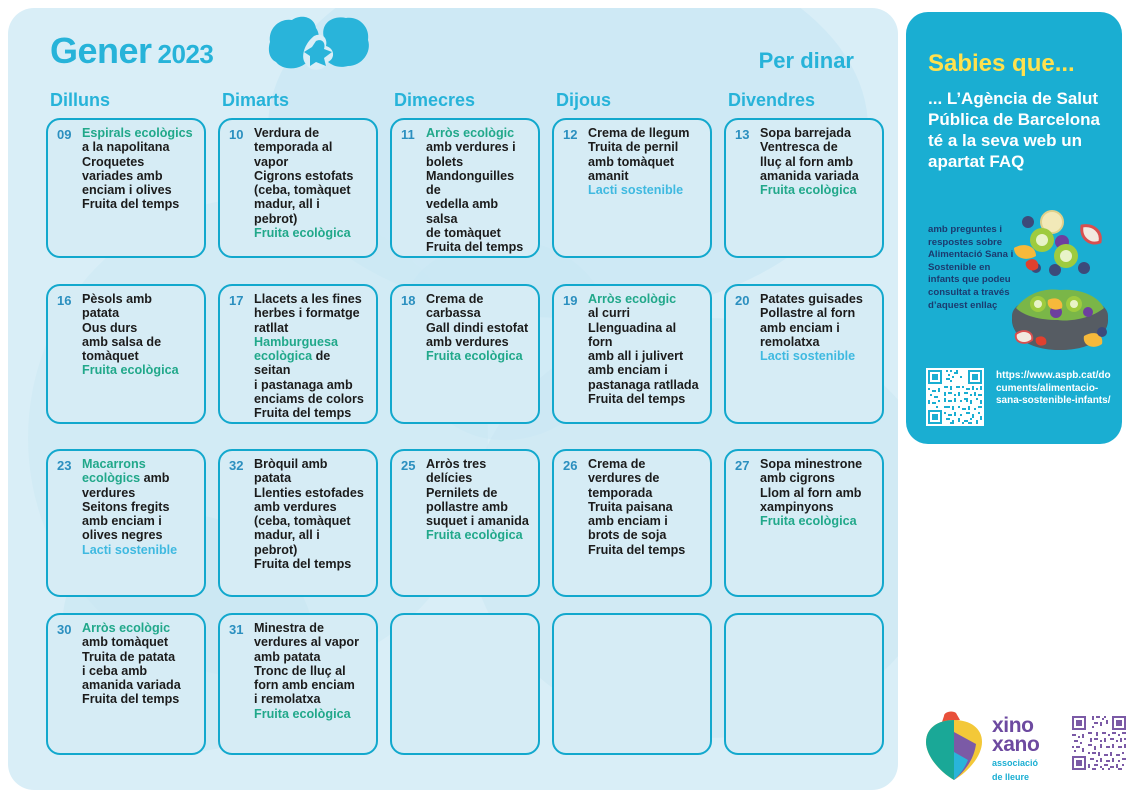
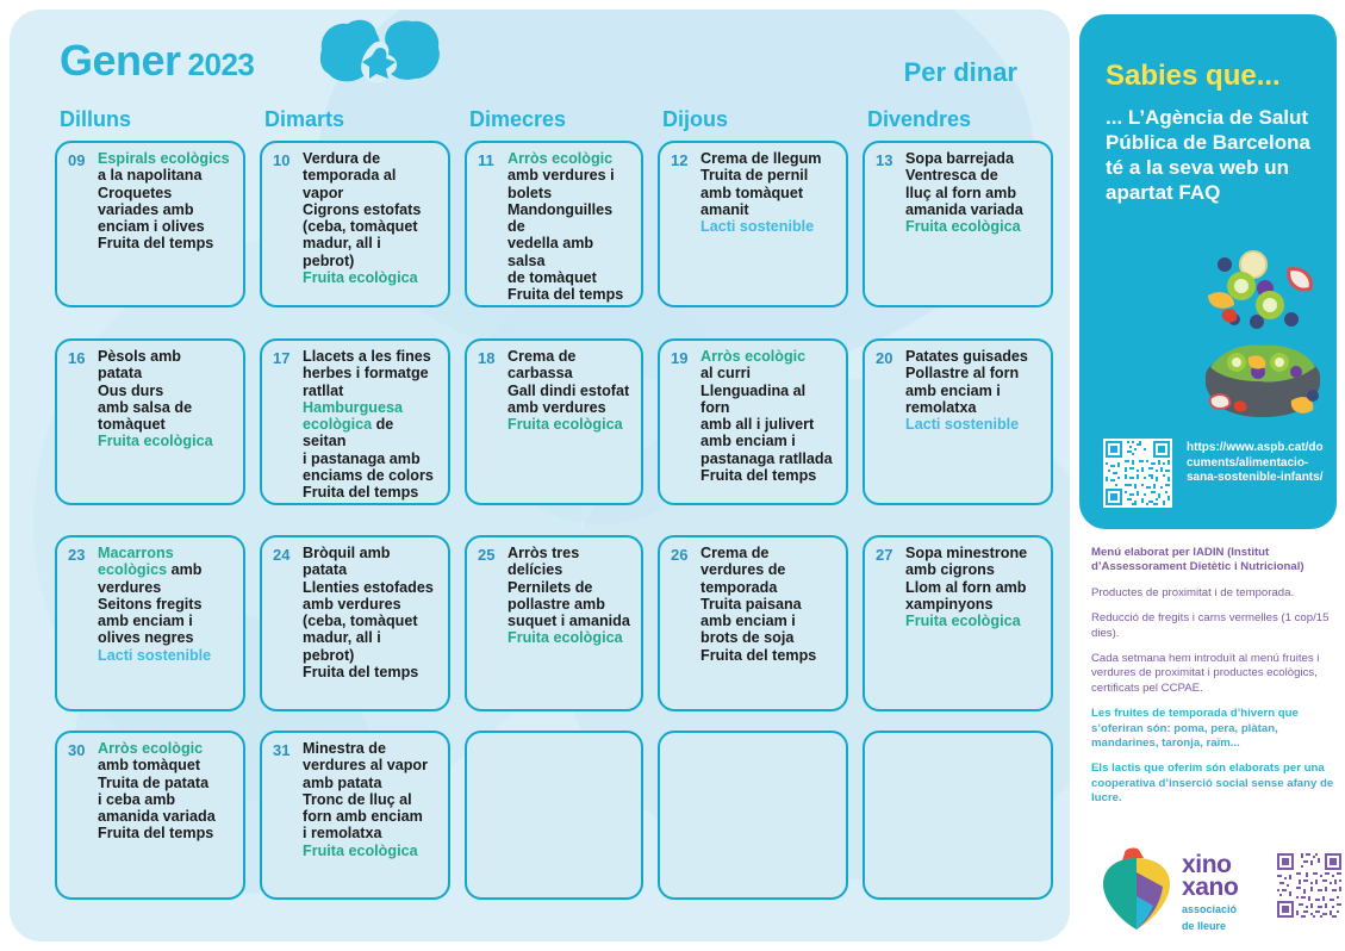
  Gener 2023
  Per dinar
  Dilluns
  Dimarts
  Dimecres
  Dijous
  Divendres
  09
  Espirals ecològics
  a la napolitana
  Croquetes
  variades amb
  enciam i olives
  Fruita del temps
  10
  Verdura de
  temporada al
  vapor
  Cigrons estofats
  (ceba, tomàquet
  madur, all i
  pebrot)
  Fruita ecològica
  11
  Arròs ecològic
  amb verdures i
  bolets
  Mandonguilles de
  vedella amb salsa
  de tomàquet
  Fruita del temps
  12
  Crema de llegum
  Truita de pernil
  amb tomàquet
  amanit
  Lacti sostenible
  13
  Sopa barrejada
  Ventresca de
  lluç al forn amb
  amanida variada
  Fruita ecològica
  16
  Pèsols amb
  patata
  Ous durs
  amb salsa de
  tomàquet
  Fruita ecològica
  17
  Llacets a les fines
  herbes i formatge
  ratllat
  Hamburguesa
  ecològica de seitan
  i pastanaga amb
  enciams de colors
  Fruita del temps
  18
  Crema de
  carbassa
  Gall dindi estofat
  amb verdures
  Fruita ecològica
  19
  Arròs ecològic
  al curri
  Llenguadina al forn
  amb all i julivert
  amb enciam i
  pastanaga ratllada
  Fruita del temps
  20
  Patates guisades
  Pollastre al forn
  amb enciam i
  remolatxa
  Lacti sostenible
  23
  Macarrons
  ecològics amb
  verdures
  Seitons fregits
  amb enciam i
  olives negres
  Lacti sostenible
- 32
+ 24
  Bròquil amb
  patata
  Llenties estofades
  amb verdures
  (ceba, tomàquet
  madur, all i
  pebrot)
  Fruita del temps
  25
  Arròs tres delícies
  Pernilets de
  pollastre amb
  suquet i amanida
  Fruita ecològica
  26
  Crema de
  verdures de
  temporada
  Truita paisana
  amb enciam i
  brots de soja
  Fruita del temps
  27
  Sopa minestrone
  amb cigrons
  Llom al forn amb
  xampinyons
  Fruita ecològica
  30
  Arròs ecològic
  amb tomàquet
  Truita de patata
  i ceba amb
  amanida variada
  Fruita del temps
  31
  Minestra de
  verdures al vapor
  amb patata
  Tronc de lluç al
  forn amb enciam
  i remolatxa
  Fruita ecològica
  Sabies que...
  ... L’Agència de Salut Pública de Barcelona té a la seva web un apartat FAQ
- amb preguntes i respostes sobre Alimentació Sana i Sostenible en infants que podeu consultat a través d’aquest enllaç
  https://www.aspb.cat/documents/alimentacio-sana-sostenible-infants/
+ Menú elaborat per IADIN (Institut d’Assessorament Dietètic i Nutricional)
+ Productes de proximitat i de temporada.
+ Reducció de fregits i carns vermelles (1 cop/15 dies).
+ Cada setmana hem introduït al menú fruites i verdures de proximitat i productes ecològics, certificats pel CCPAE.
+ Les fruites de temporada d’hivern que s’oferiran són: poma, pera, plàtan, mandarines, taronja, raïm...
+ Els lactis que oferim són elaborats per una cooperativa d’inserció social sense afany de lucre.
  xino
  xano
  associació
  de lleure
